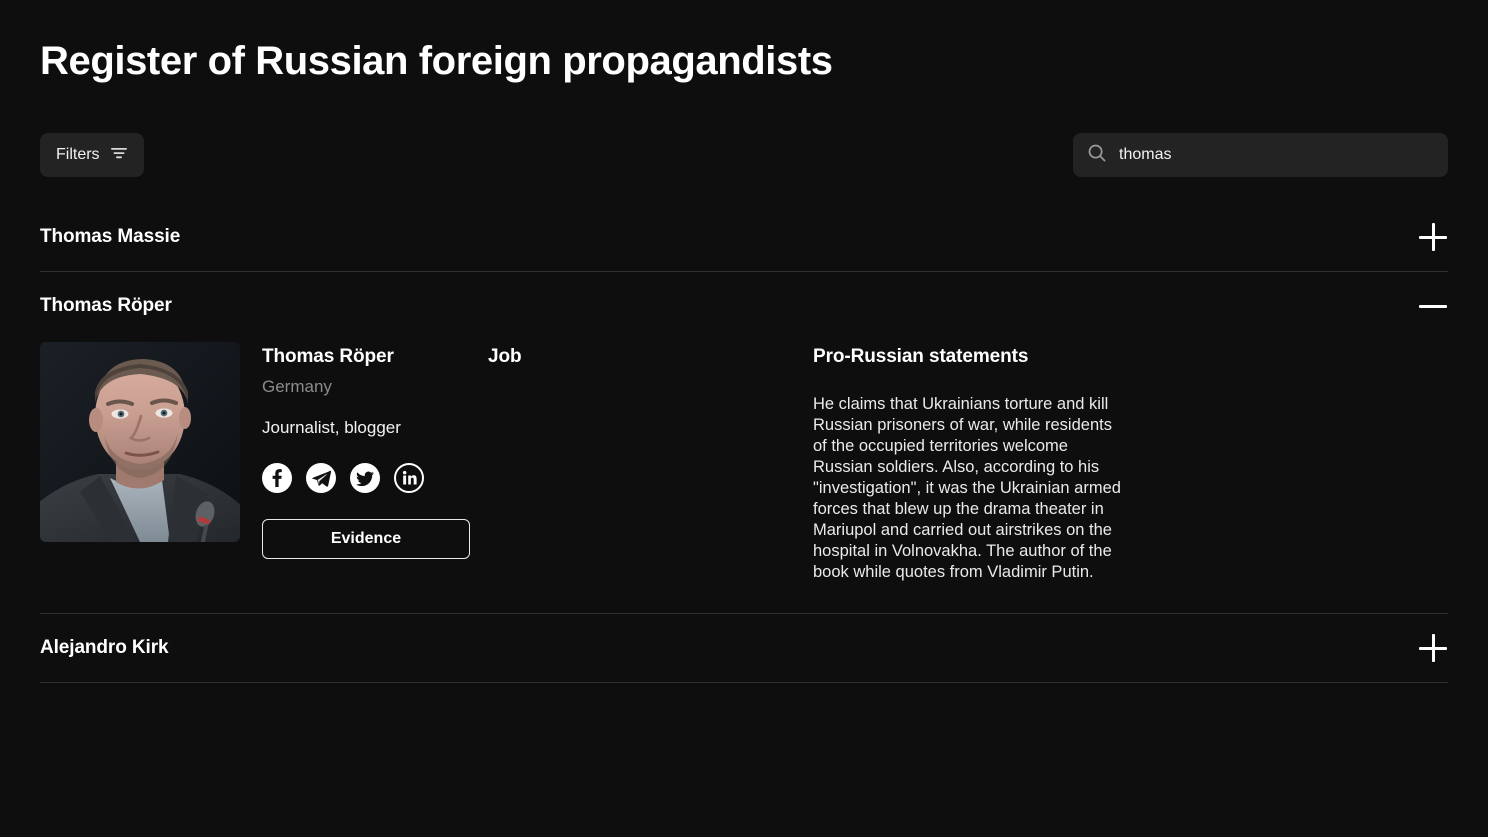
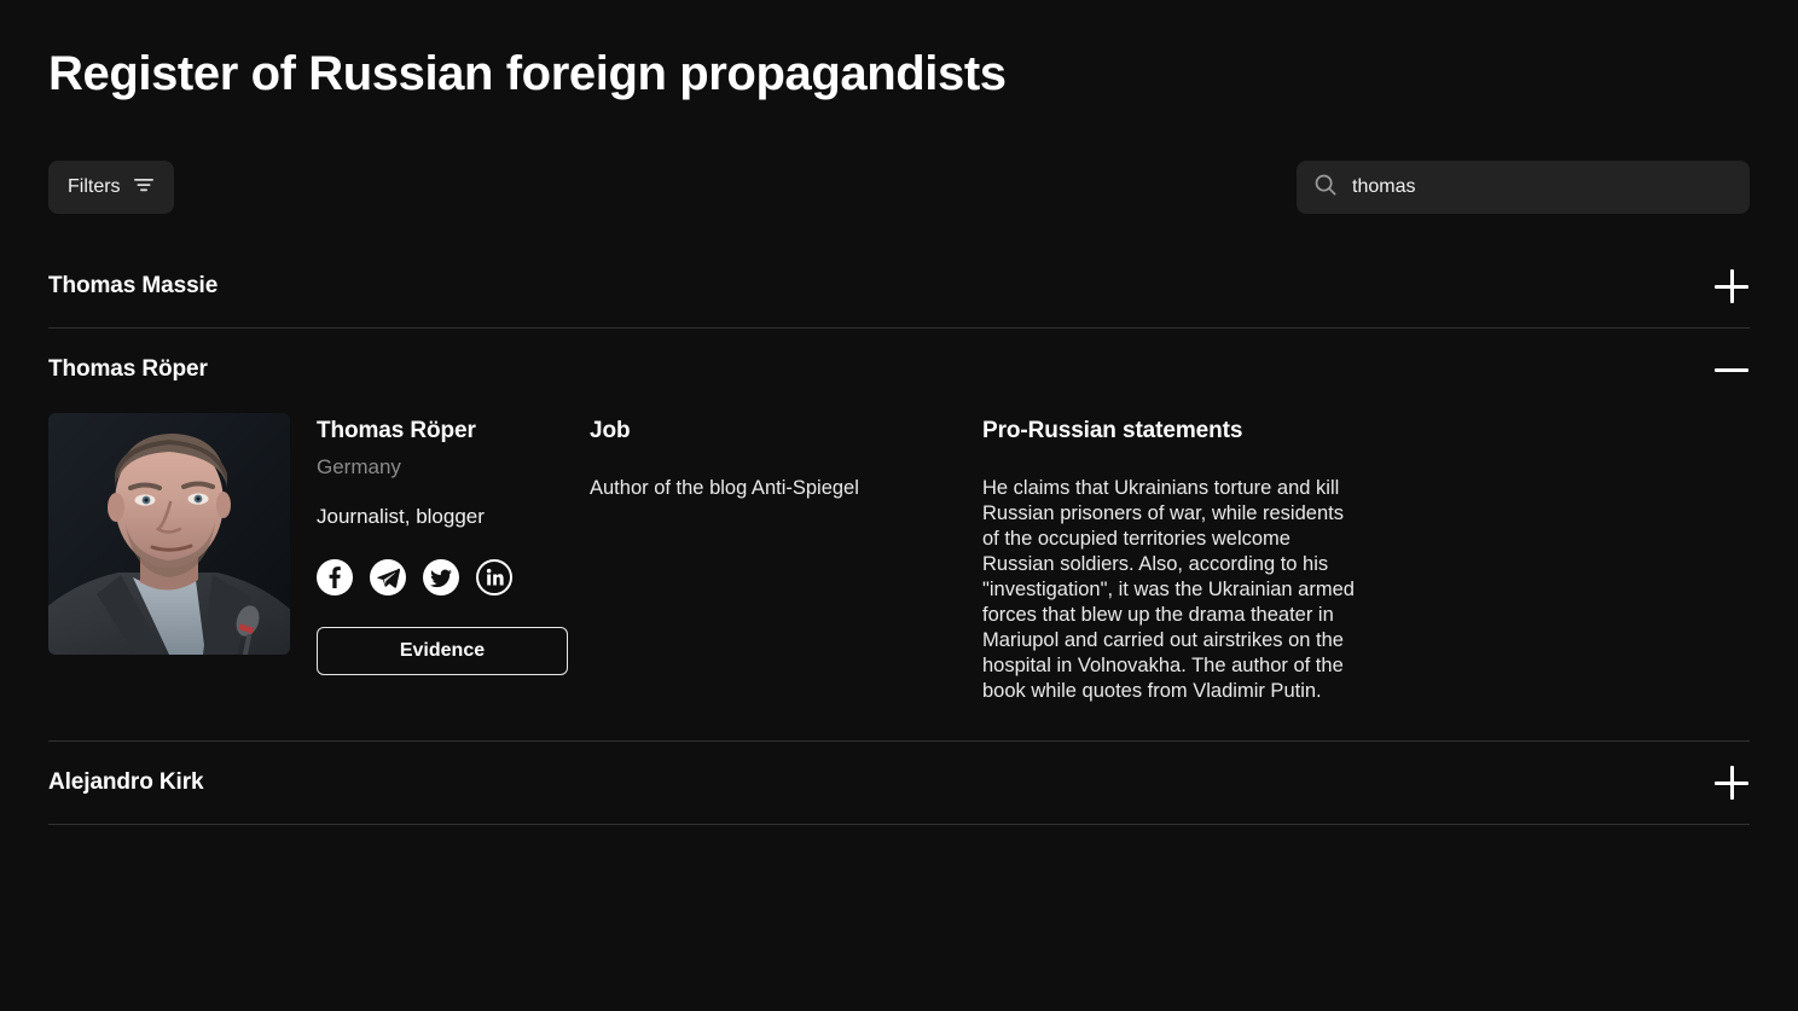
  Register of Russian foreign propagandists
  Filters
  thomas
  Thomas Massie
  Thomas Röper
  Thomas Röper
  Germany
  Journalist, blogger
  Evidence
  Job
+ Author of the blog Anti-Spiegel
  Pro-Russian statements
  He claims that Ukrainians torture and kill Russian prisoners of war, while residents of the occupied territories welcome Russian soldiers. Also, according to his "investigation", it was the Ukrainian armed forces that blew up the drama theater in Mariupol and carried out airstrikes on the hospital in Volnovakha. The author of the book while quotes from Vladimir Putin.
  Alejandro Kirk
